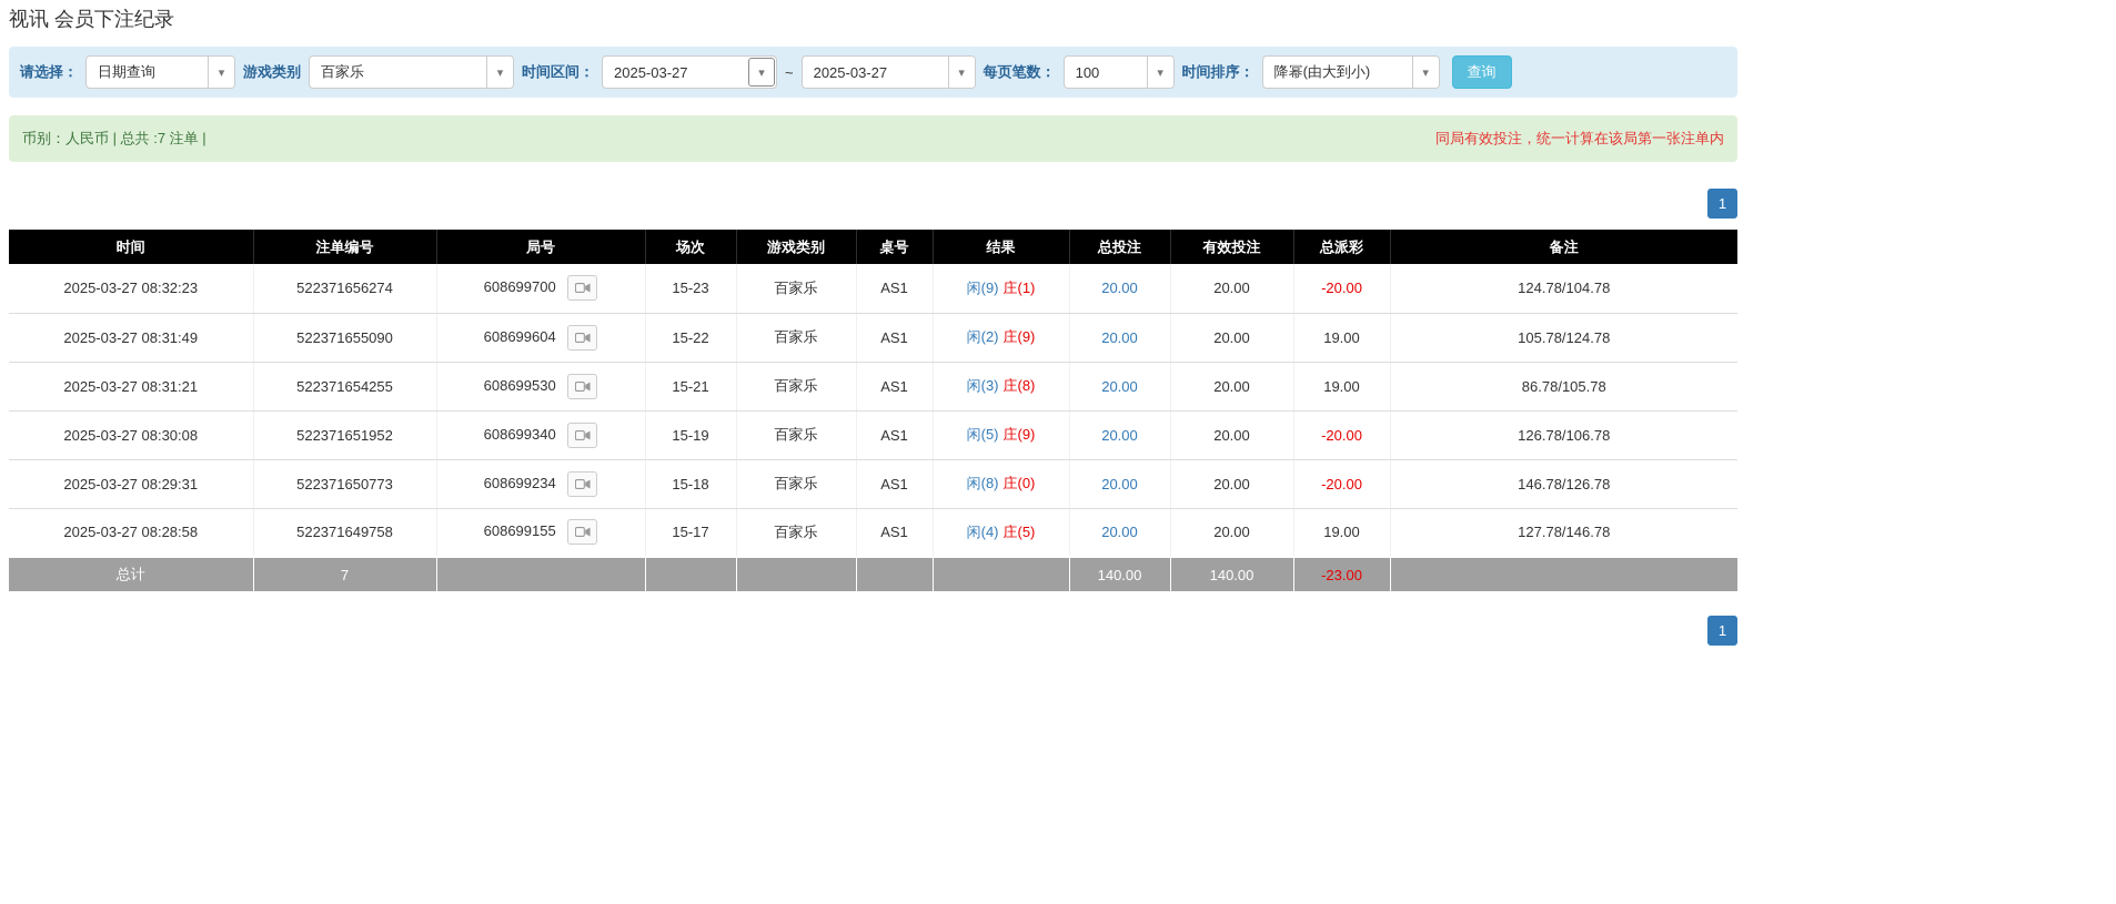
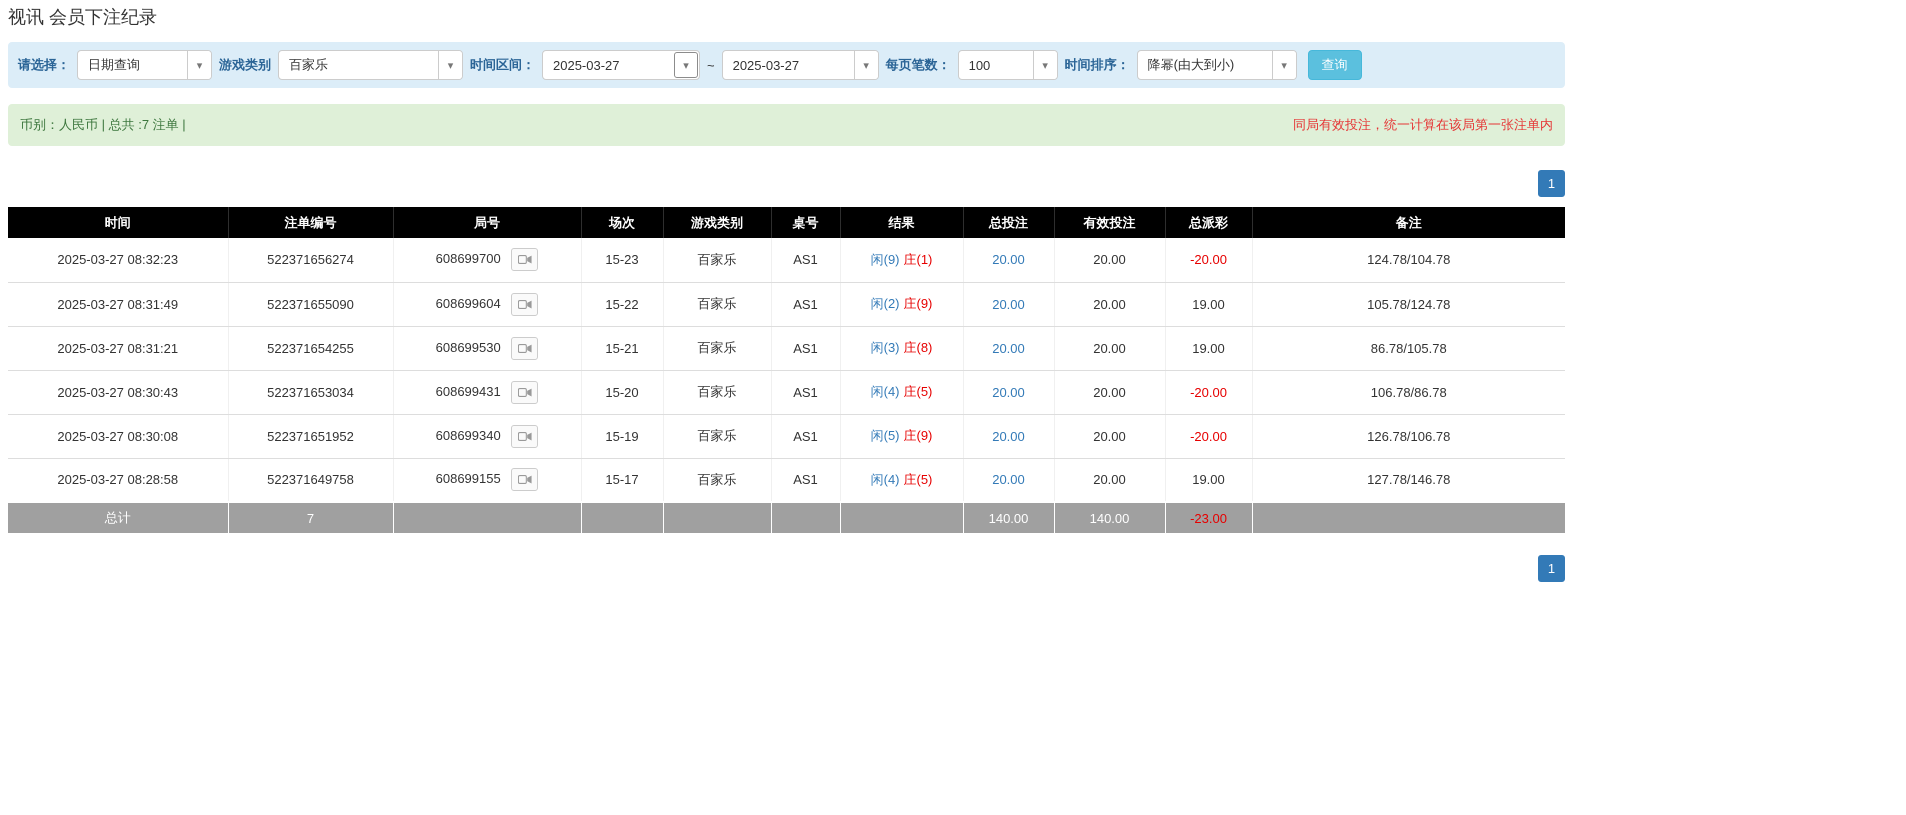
  视讯 会员下注纪录
  请选择：
  日期查询
  ▾
  游戏类别
  百家乐
  ▾
  时间区间：
  2025-03-27
  ▾
  ~
  2025-03-27
  ▾
  每页笔数：
  100
  ▾
  时间排序：
  降幂(由大到小)
  ▾
  查询
  币别：人民币 | 总共 :7 注单 |
  同局有效投注，统一计算在该局第一张注单内
  1
  时间	注单编号	局号	场次	游戏类别	桌号	结果	总投注	有效投注	总派彩	备注
  2025-03-27 08:32:23	522371656274	608699700	15-23	百家乐	AS1	闲(9) 庄(1)	20.00	20.00	-20.00	124.78/104.78
  2025-03-27 08:31:49	522371655090	608699604	15-22	百家乐	AS1	闲(2) 庄(9)	20.00	20.00	19.00	105.78/124.78
  2025-03-27 08:31:21	522371654255	608699530	15-21	百家乐	AS1	闲(3) 庄(8)	20.00	20.00	19.00	86.78/105.78
+ 2025-03-27 08:30:43	522371653034	608699431	15-20	百家乐	AS1	闲(4) 庄(5)	20.00	20.00	-20.00	106.78/86.78
  2025-03-27 08:30:08	522371651952	608699340	15-19	百家乐	AS1	闲(5) 庄(9)	20.00	20.00	-20.00	126.78/106.78
- 2025-03-27 08:29:31	522371650773	608699234	15-18	百家乐	AS1	闲(8) 庄(0)	20.00	20.00	-20.00	146.78/126.78
  2025-03-27 08:28:58	522371649758	608699155	15-17	百家乐	AS1	闲(4) 庄(5)	20.00	20.00	19.00	127.78/146.78
  总计	7						140.00	140.00	-23.00
  1
